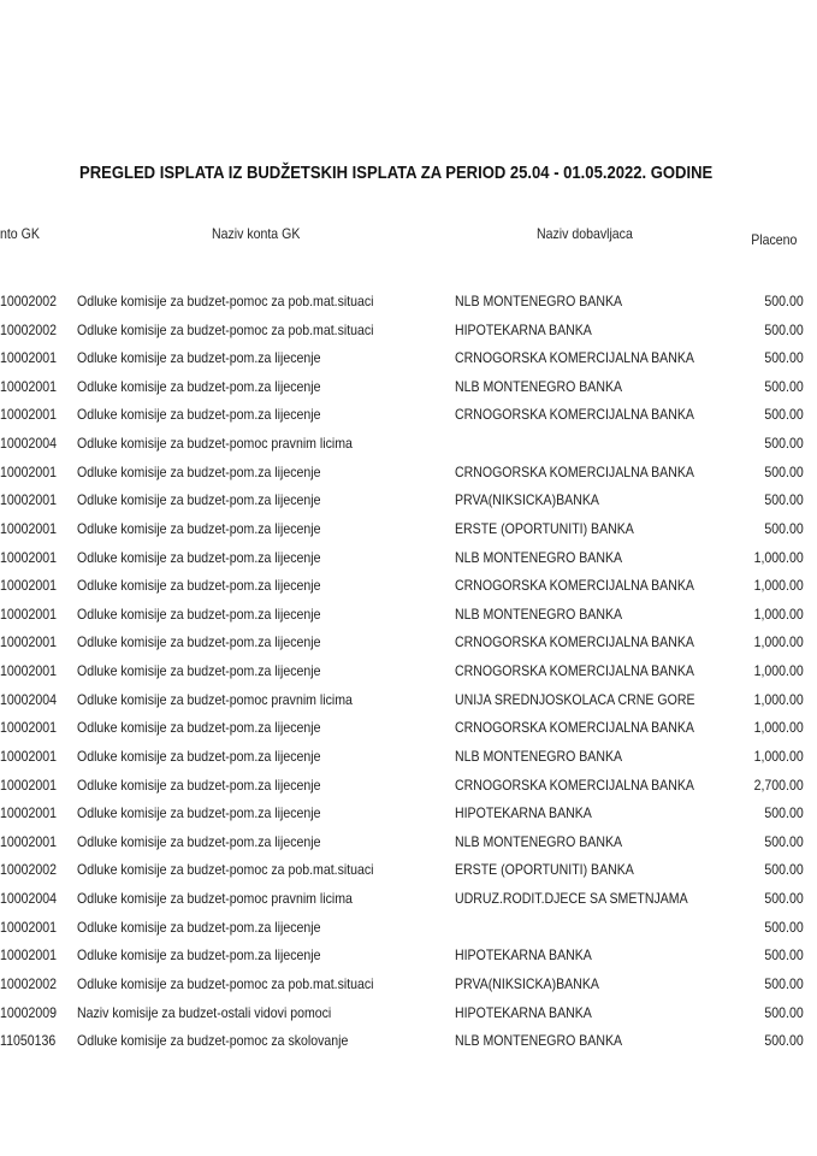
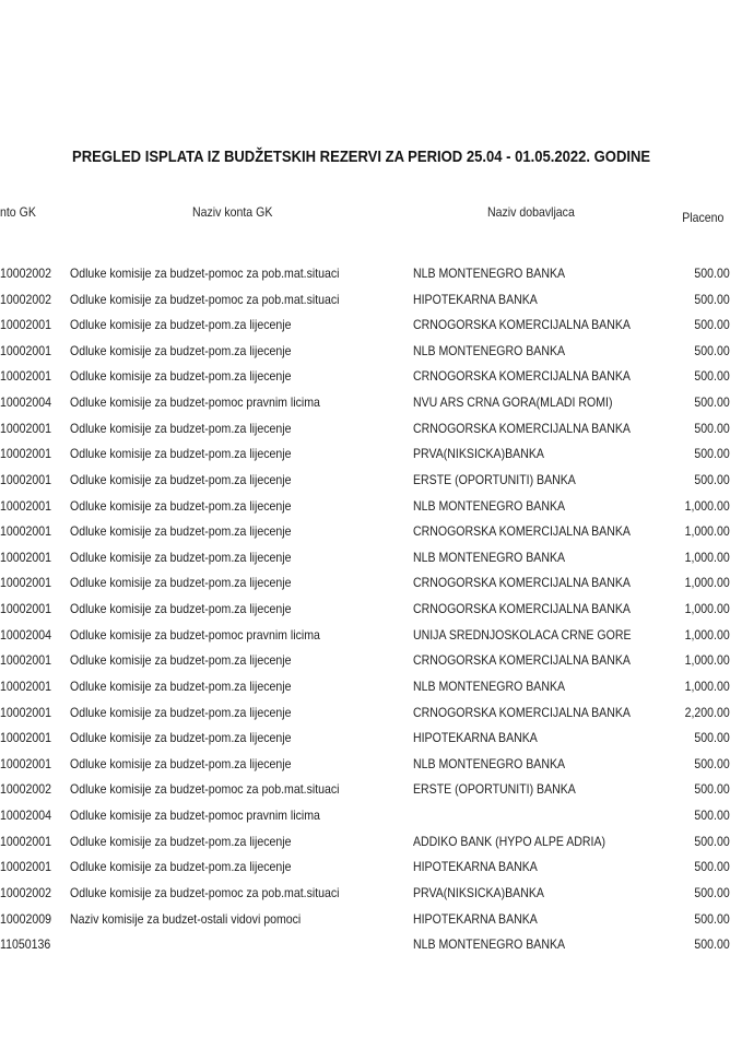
- PREGLED ISPLATA IZ BUDŽETSKIH ISPLATA ZA PERIOD 25.04 - 01.05.2022. GODINE
+ PREGLED ISPLATA IZ BUDŽETSKIH REZERVI ZA PERIOD 25.04 - 01.05.2022. GODINE
  nto GK
  Naziv konta GK
  Naziv dobavljaca
  Placeno
  10002002
  Odluke komisije za budzet-pomoc za pob.mat.situaci
  NLB MONTENEGRO BANKA
  500.00
  10002002
  Odluke komisije za budzet-pomoc za pob.mat.situaci
  HIPOTEKARNA BANKA
  500.00
  10002001
  Odluke komisije za budzet-pom.za lijecenje
  CRNOGORSKA KOMERCIJALNA BANKA
  500.00
  10002001
  Odluke komisije za budzet-pom.za lijecenje
  NLB MONTENEGRO BANKA
  500.00
  10002001
  Odluke komisije za budzet-pom.za lijecenje
  CRNOGORSKA KOMERCIJALNA BANKA
  500.00
  10002004
  Odluke komisije za budzet-pomoc pravnim licima
+ NVU ARS CRNA GORA(MLADI ROMI)
  500.00
  10002001
  Odluke komisije za budzet-pom.za lijecenje
  CRNOGORSKA KOMERCIJALNA BANKA
  500.00
  10002001
  Odluke komisije za budzet-pom.za lijecenje
  PRVA(NIKSICKA)BANKA
  500.00
  10002001
  Odluke komisije za budzet-pom.za lijecenje
  ERSTE (OPORTUNITI) BANKA
  500.00
  10002001
  Odluke komisije za budzet-pom.za lijecenje
  NLB MONTENEGRO BANKA
  1,000.00
  10002001
  Odluke komisije za budzet-pom.za lijecenje
  CRNOGORSKA KOMERCIJALNA BANKA
  1,000.00
  10002001
  Odluke komisije za budzet-pom.za lijecenje
  NLB MONTENEGRO BANKA
  1,000.00
  10002001
  Odluke komisije za budzet-pom.za lijecenje
  CRNOGORSKA KOMERCIJALNA BANKA
  1,000.00
  10002001
  Odluke komisije za budzet-pom.za lijecenje
  CRNOGORSKA KOMERCIJALNA BANKA
  1,000.00
  10002004
  Odluke komisije za budzet-pomoc pravnim licima
  UNIJA SREDNJOSKOLACA CRNE GORE
  1,000.00
  10002001
  Odluke komisije za budzet-pom.za lijecenje
  CRNOGORSKA KOMERCIJALNA BANKA
  1,000.00
  10002001
  Odluke komisije za budzet-pom.za lijecenje
  NLB MONTENEGRO BANKA
  1,000.00
  10002001
  Odluke komisije za budzet-pom.za lijecenje
  CRNOGORSKA KOMERCIJALNA BANKA
- 2,700.00
+ 2,200.00
  10002001
  Odluke komisije za budzet-pom.za lijecenje
  HIPOTEKARNA BANKA
  500.00
  10002001
  Odluke komisije za budzet-pom.za lijecenje
  NLB MONTENEGRO BANKA
  500.00
  10002002
  Odluke komisije za budzet-pomoc za pob.mat.situaci
  ERSTE (OPORTUNITI) BANKA
  500.00
  10002004
  Odluke komisije za budzet-pomoc pravnim licima
- UDRUZ.RODIT.DJECE SA SMETNJAMA
  500.00
  10002001
  Odluke komisije za budzet-pom.za lijecenje
+ ADDIKO BANK (HYPO ALPE ADRIA)
  500.00
  10002001
  Odluke komisije za budzet-pom.za lijecenje
  HIPOTEKARNA BANKA
  500.00
  10002002
  Odluke komisije za budzet-pomoc za pob.mat.situaci
  PRVA(NIKSICKA)BANKA
  500.00
  10002009
  Naziv komisije za budzet-ostali vidovi pomoci
  HIPOTEKARNA BANKA
  500.00
  11050136
- Odluke komisije za budzet-pomoc za skolovanje
  NLB MONTENEGRO BANKA
  500.00
